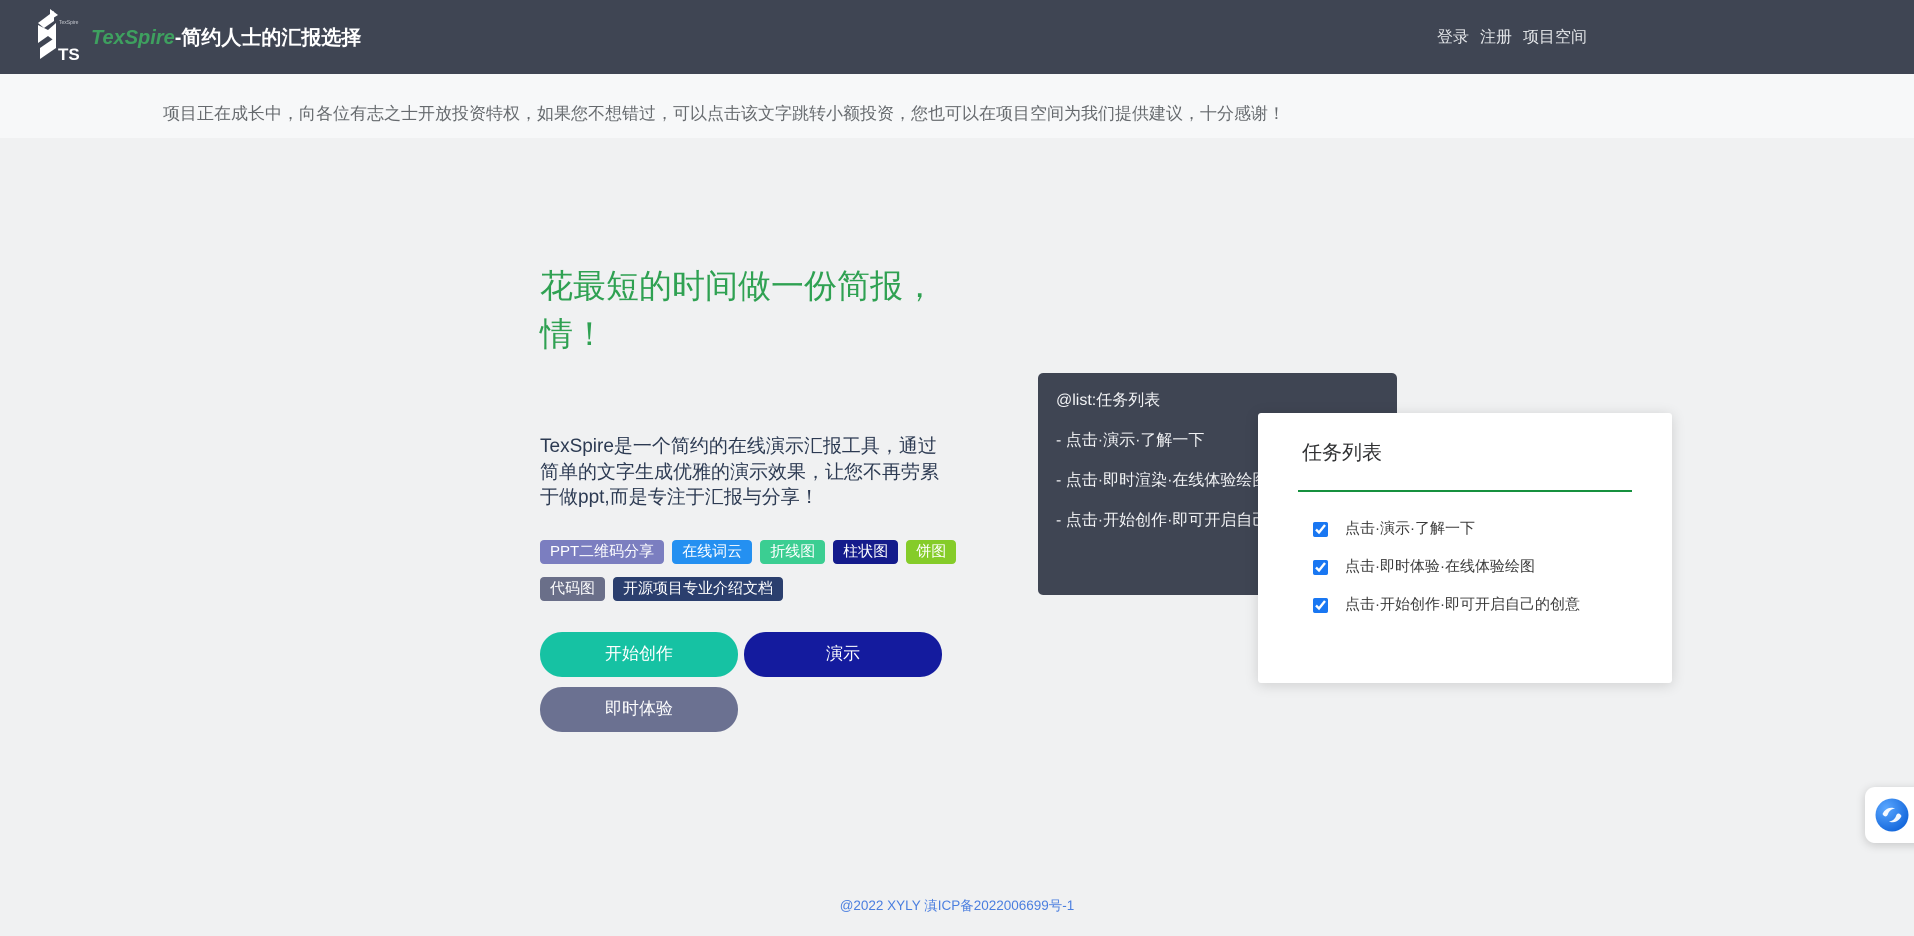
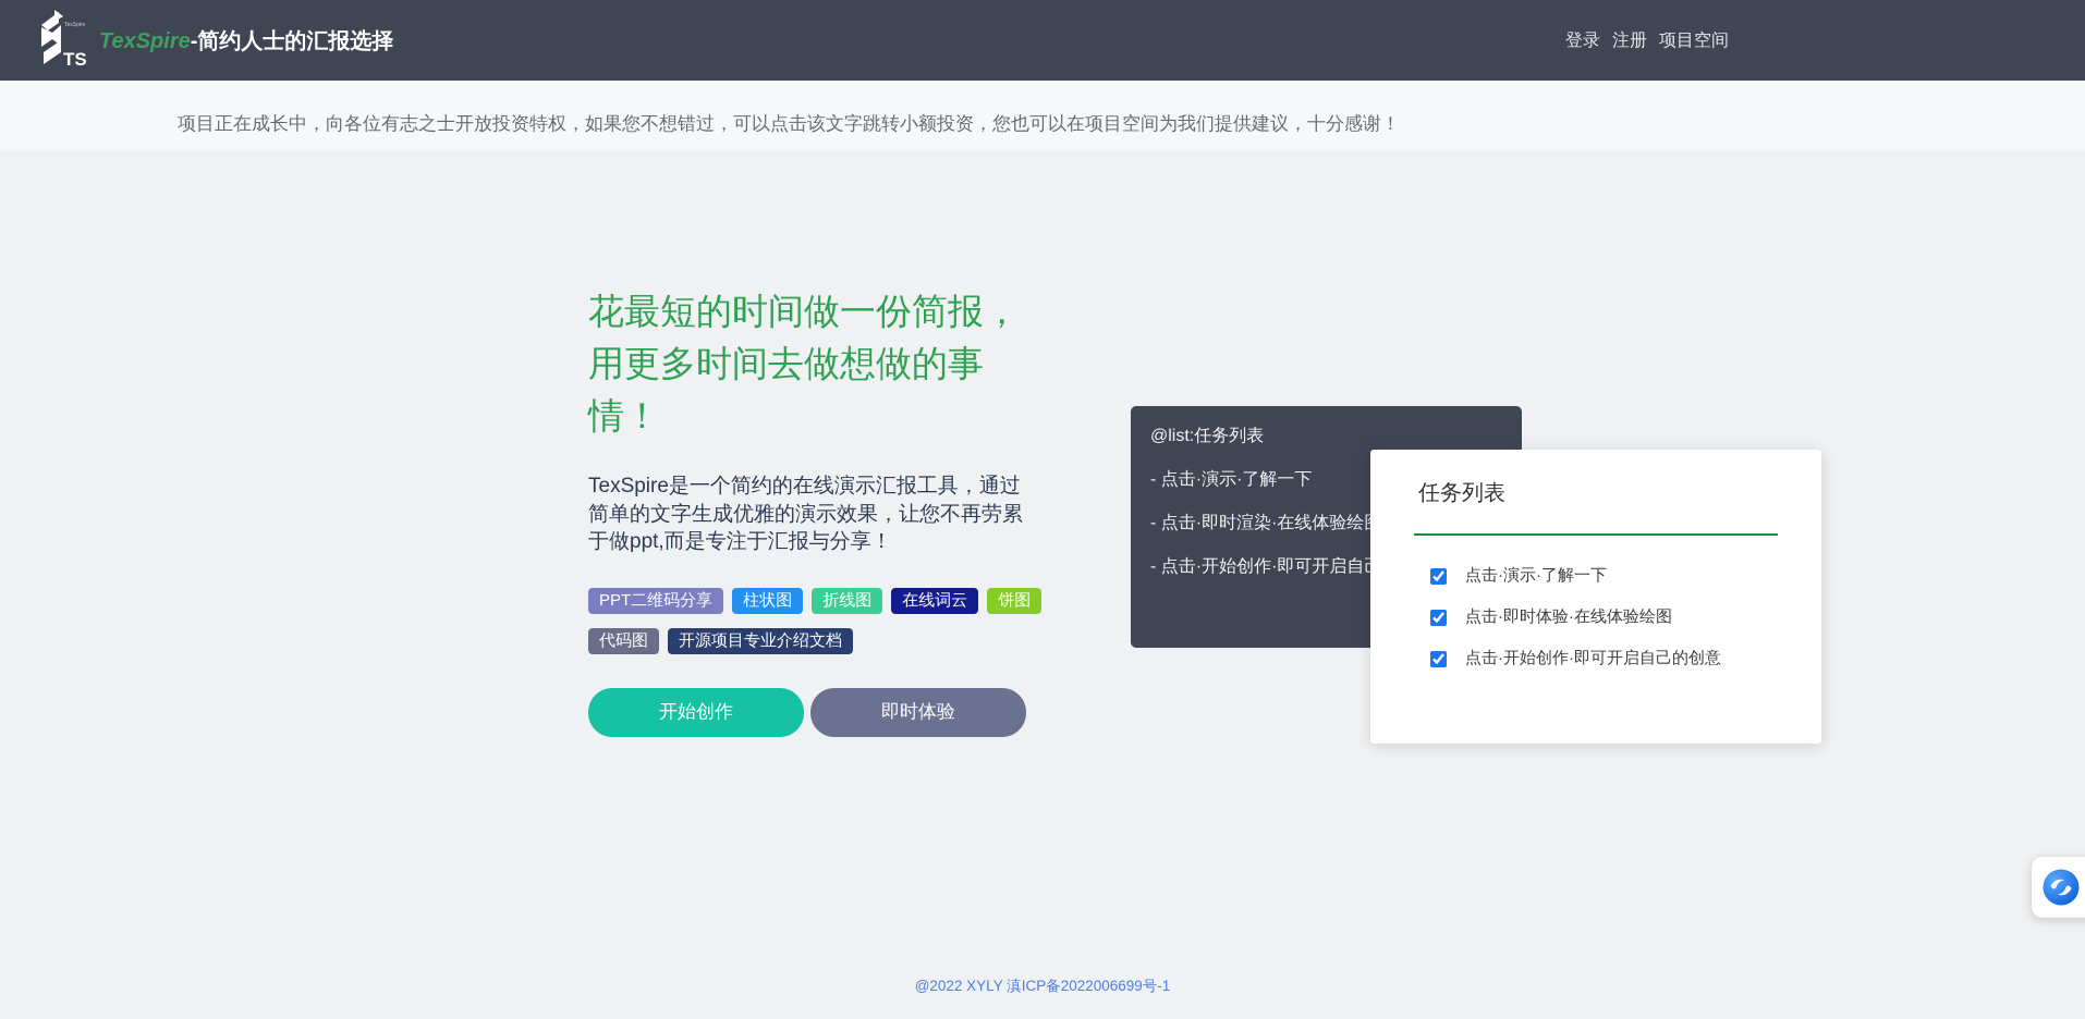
  TS
  TexSpire-简约人士的汇报选择
  登录
  注册
  项目空间
  项目正在成长中，向各位有志之士开放投资特权，如果您不想错过，可以点击该文字跳转小额投资，您也可以在项目空间为我们提供建议，十分感谢！
  花最短的时间做一份简报，
+ 用更多时间去做想做的事
  情！
  TexSpire是一个简约的在线演示汇报工具，通过简单的文字生成优雅的演示效果，让您不再劳累于做ppt,而是专注于汇报与分享！
  PPT二维码分享
- 在线词云
+ 柱状图
  折线图
- 柱状图
+ 在线词云
  饼图
  代码图
  开源项目专业介绍文档
  开始创作
- 演示
  即时体验
  @list:任务列表
  - 点击·演示·了解一下
  - 点击·即时渲染·在线体验绘
  - 点击·开始创作·即可开启自
  任务列表
  点击·演示·了解一下
  点击·即时体验·在线体验绘图
  点击·开始创作·即可开启自己的创意
  @2022 XYLY 滇ICP备2022006699号-1
